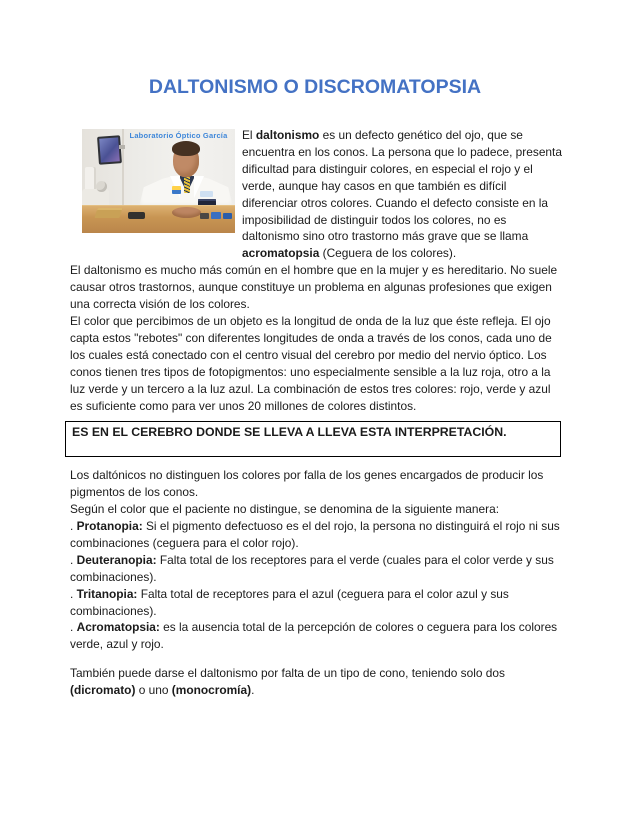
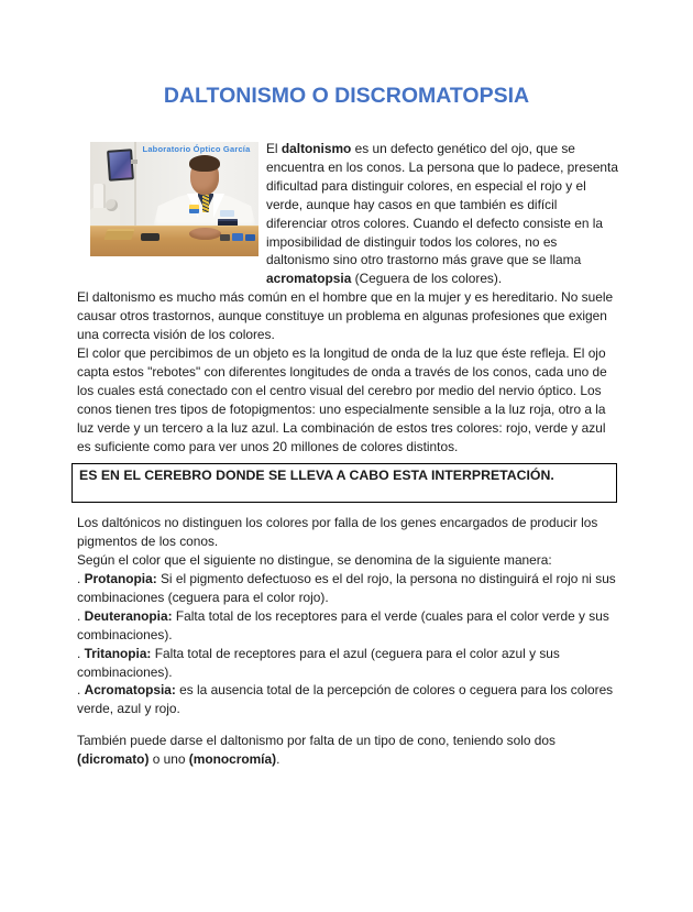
  DALTONISMO O DISCROMATOPSIA
  Laboratorio Óptico García
  El daltonismo es un defecto genético del ojo, que se encuentra en los conos. La persona que lo padece, presenta dificultad para distinguir colores, en especial el rojo y el verde, aunque hay casos en que también es difícil diferenciar otros colores. Cuando el defecto consiste en la imposibilidad de distinguir todos los colores, no es daltonismo sino otro trastorno más grave que se llama acromatopsia (Ceguera de los colores).
  El daltonismo es mucho más común en el hombre que en la mujer y es hereditario. No suele causar otros trastornos, aunque constituye un problema en algunas profesiones que exigen una correcta visión de los colores.
  El color que percibimos de un objeto es la longitud de onda de la luz que éste refleja. El ojo capta estos "rebotes" con diferentes longitudes de onda a través de los conos, cada uno de los cuales está conectado con el centro visual del cerebro por medio del nervio óptico. Los conos tienen tres tipos de fotopigmentos: uno especialmente sensible a la luz roja, otro a la luz verde y un tercero a la luz azul. La combinación de estos tres colores: rojo, verde y azul es suficiente como para ver unos 20 millones de colores distintos.
- ES EN EL CEREBRO DONDE SE LLEVA A LLEVA ESTA INTERPRETACIÓN.
+ ES EN EL CEREBRO DONDE SE LLEVA A CABO ESTA INTERPRETACIÓN.
  Los daltónicos no distinguen los colores por falla de los genes encargados de producir los pigmentos de los conos.
- Según el color que el paciente no distingue, se denomina de la siguiente manera:
+ Según el color que el siguiente no distingue, se denomina de la siguiente manera:
  . Protanopia: Si el pigmento defectuoso es el del rojo, la persona no distinguirá el rojo ni sus combinaciones (ceguera para el color rojo).
  . Deuteranopia: Falta total de los receptores para el verde (cuales para el color verde y sus combinaciones).
  . Tritanopia: Falta total de receptores para el azul (ceguera para el color azul y sus combinaciones).
  . Acromatopsia: es la ausencia total de la percepción de colores o ceguera para los colores verde, azul y rojo.
  También puede darse el daltonismo por falta de un tipo de cono, teniendo solo dos (dicromato) o uno (monocromía).
